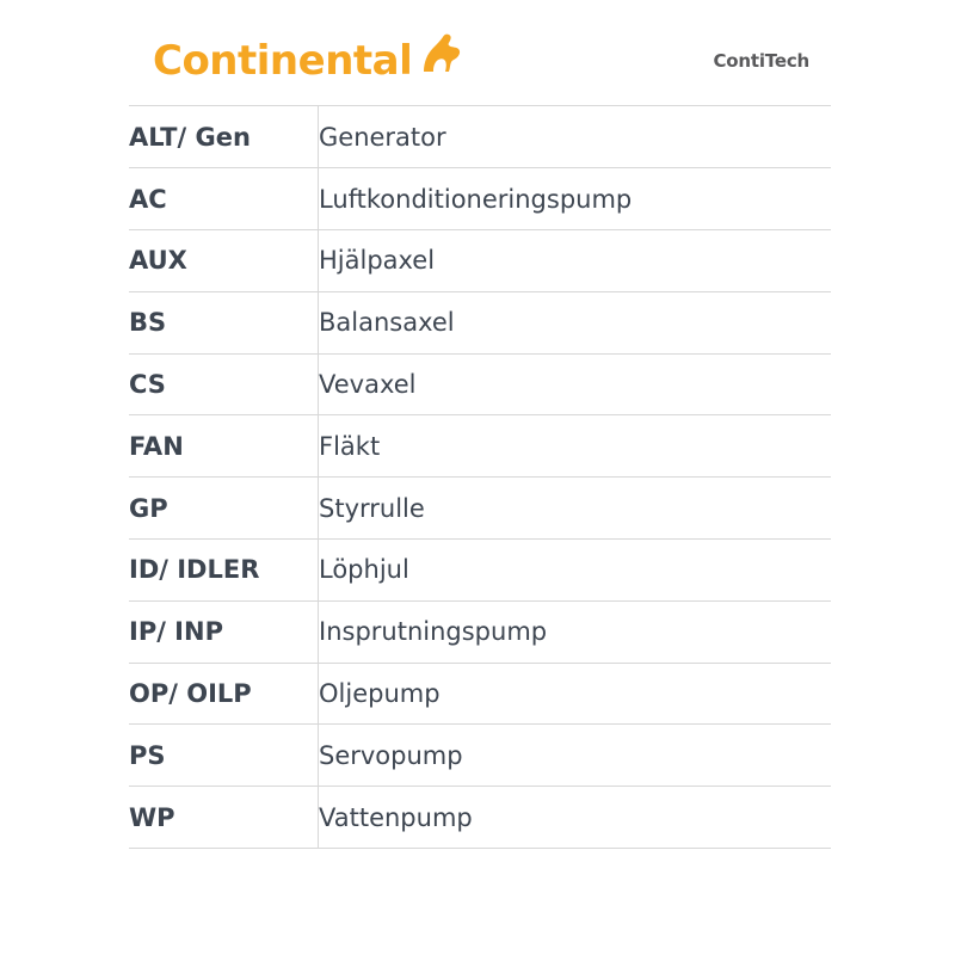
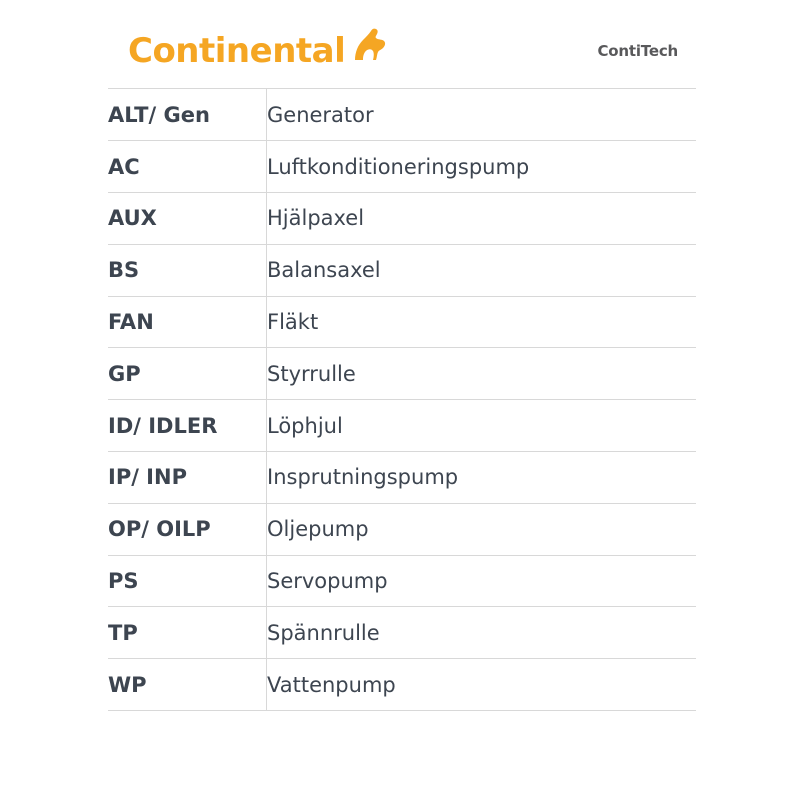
  Continental
  ContiTech
  ALT/ Gen	Generator
  AC	Luftkonditioneringspump
  AUX	Hjälpaxel
  BS	Balansaxel
- CS	Vevaxel
  FAN	Fläkt
  GP	Styrrulle
  ID/ IDLER	Löphjul
  IP/ INP	Insprutningspump
  OP/ OILP	Oljepump
  PS	Servopump
+ TP	Spännrulle
  WP	Vattenpump
